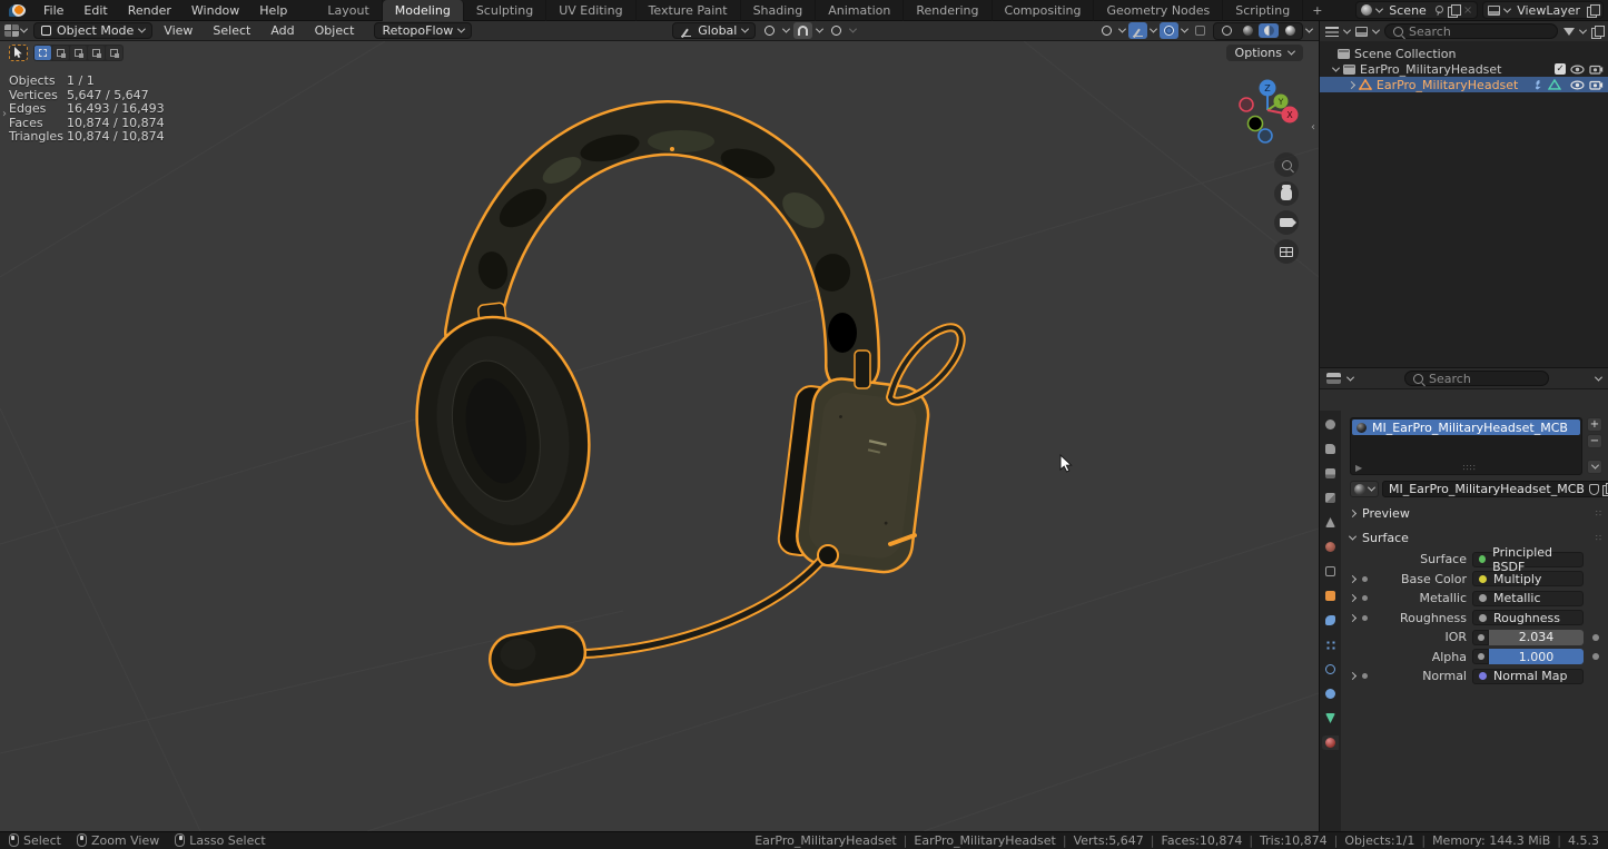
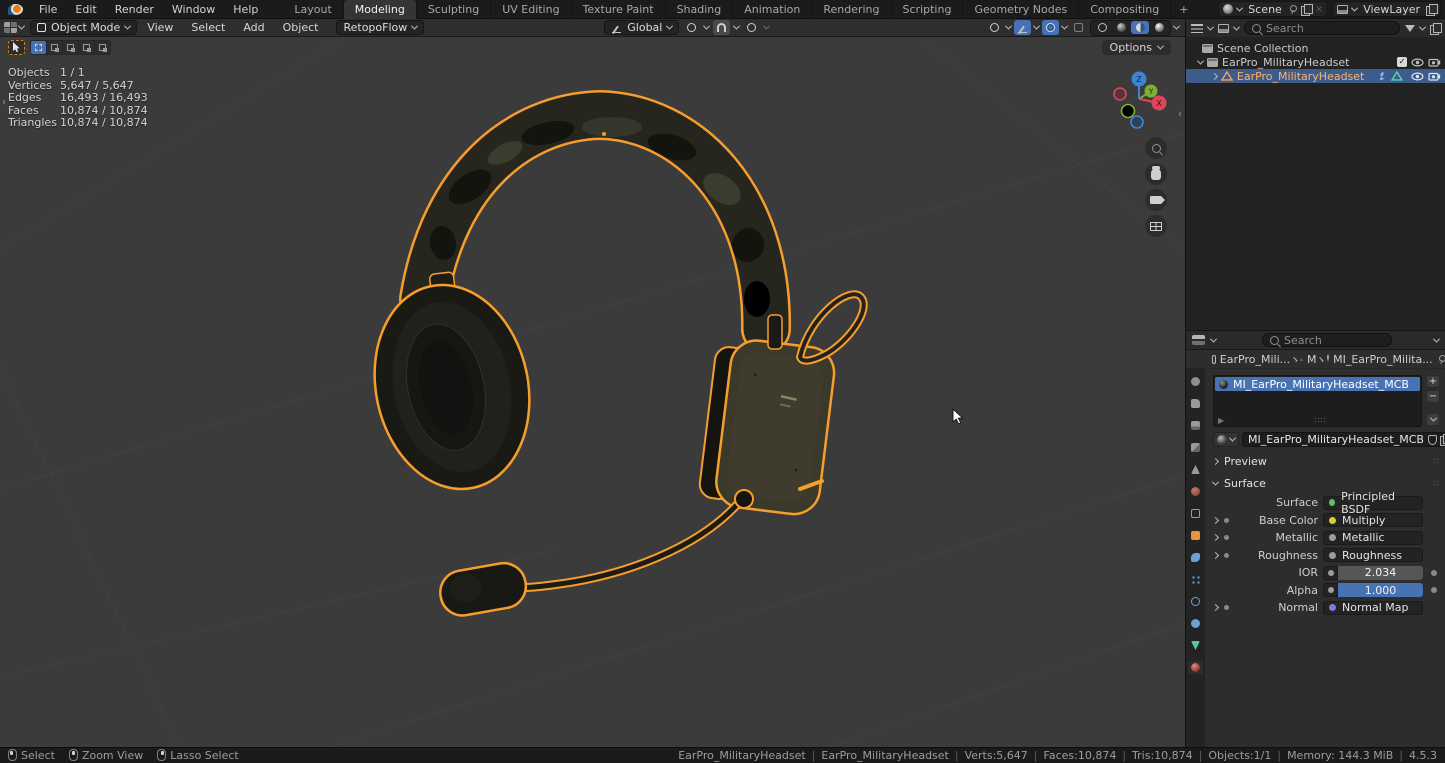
  File
  Edit
  Render
  Window
  Help
  Layout
  Modeling
  Sculpting
  UV Editing
  Texture Paint
  Shading
  Animation
  Rendering
- Compositing
+ Scripting
  Geometry Nodes
- Scripting
+ Compositing
  +
  Scene
  ×
  ViewLayer
  Object Mode
  View
  Select
  Add
  Object
  RetopoFlow
  Global
  Options
  Objects
  1 / 1
  Vertices
  5,647 / 5,647
  Edges
  16,493 / 16,493
  Faces
  10,874 / 10,874
  Triangles
  10,874 / 10,874
  ›
  ‹
  Z
  Y
  X
  Search
  Scene Collection
  EarPro_MilitaryHeadset
  ✓
  EarPro_MilitaryHeadset
  Search
+ EarPro_Mili...
+ M
+ MI_EarPro_Milita...
  MI_EarPro_MilitaryHeadset_MCB
  ▶
  ∷∷
  +
  −
  MI_EarPro_MilitaryHeadset_MCB
  Preview
  ∷
  Surface
  ∷
  Surface
  Principled BSDF
  Base Color
  Multiply
  Metallic
  Metallic
  Roughness
  Roughness
  IOR
  2.034
  Alpha
  1.000
  Normal
  Normal Map
  Select
  Zoom View
  Lasso Select
  EarPro_MilitaryHeadset
  |
  EarPro_MilitaryHeadset
  |
  Verts:5,647
  |
  Faces:10,874
  |
  Tris:10,874
  |
  Objects:1/1
  |
  Memory: 144.3 MiB
  |
  4.5.3
